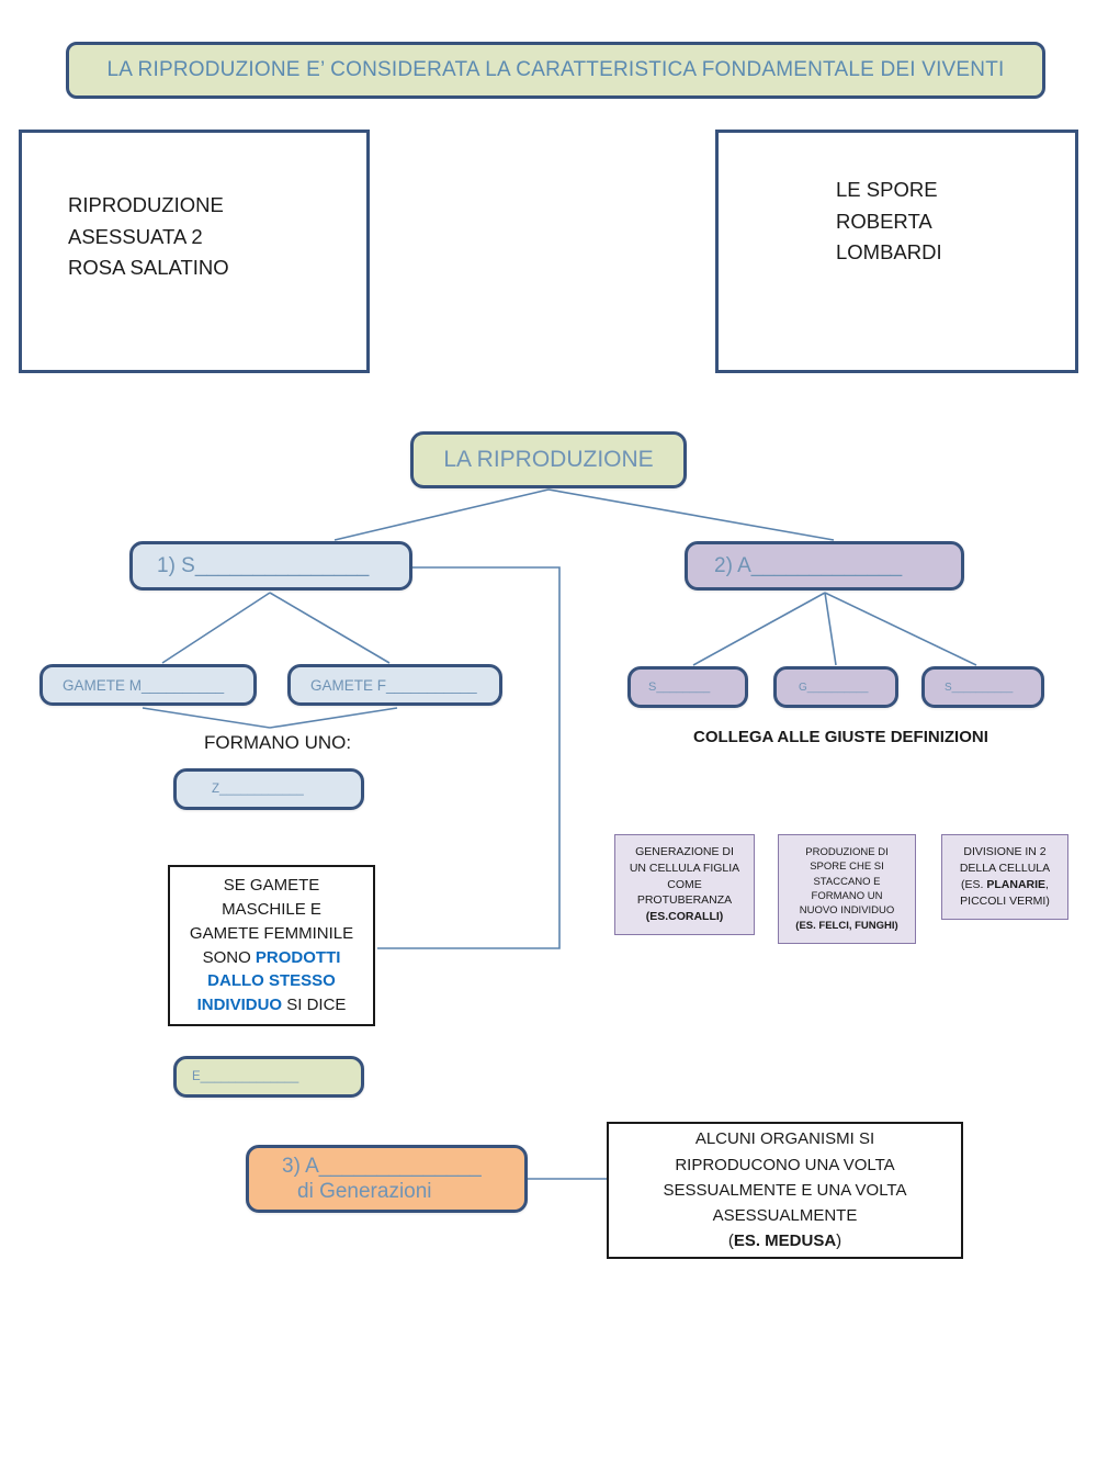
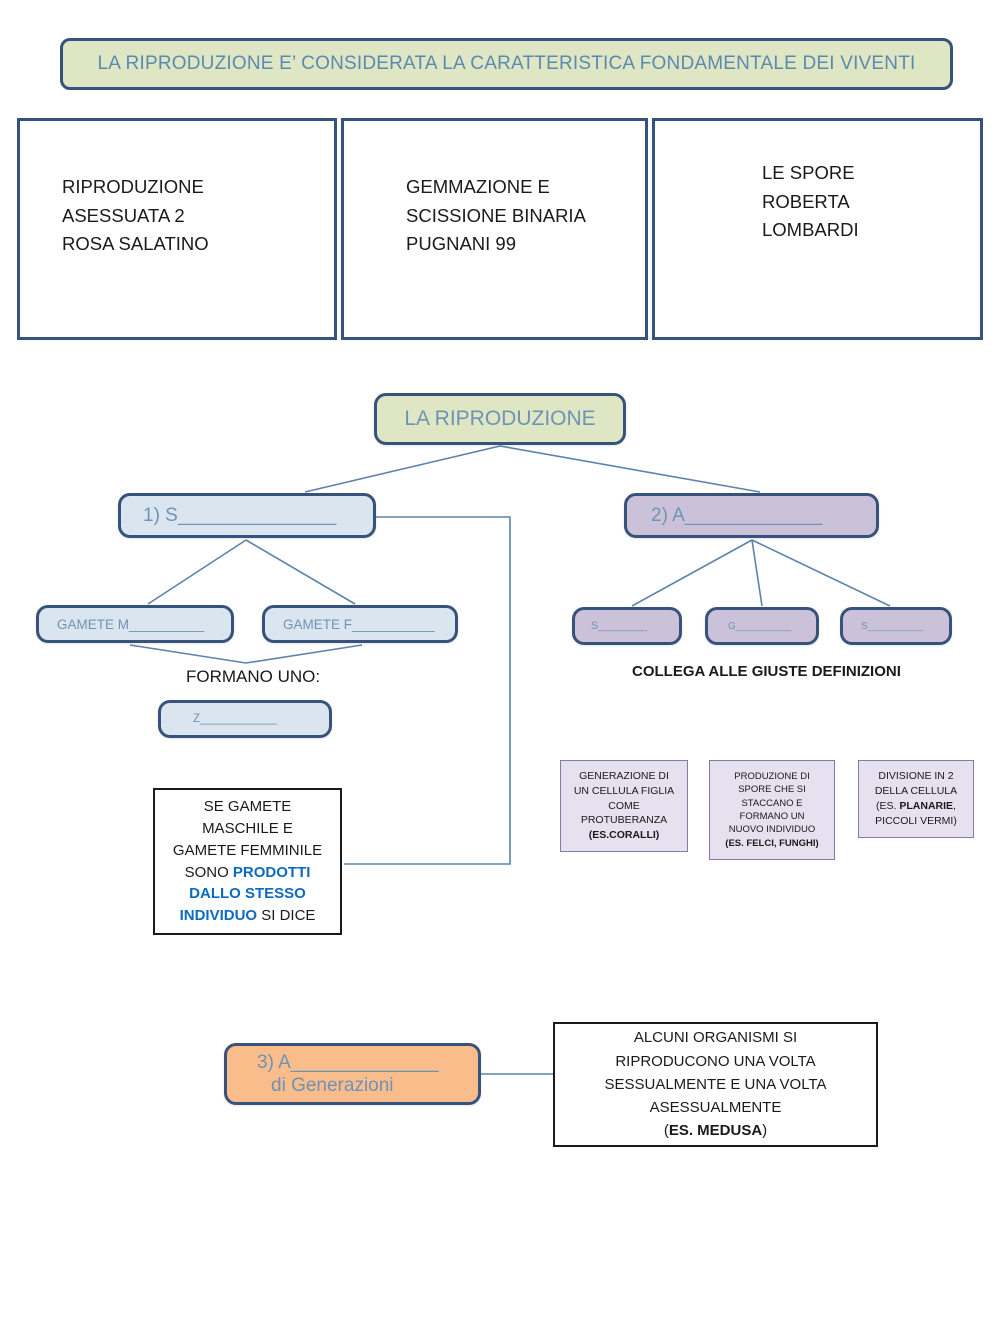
  LA RIPRODUZIONE E’ CONSIDERATA LA CARATTERISTICA FONDAMENTALE DEI VIVENTI
  RIPRODUZIONE
  ASESSUATA 2
  ROSA SALATINO
+ GEMMAZIONE E
+ SCISSIONE BINARIA
+ PUGNANI 99
  LE SPORE
  ROBERTA
  LOMBARDI
  LA RIPRODUZIONE
  1) S_______________
  2) A_____________
  GAMETE M__________
  GAMETE F___________
  FORMANO UNO:
  Z____________
  S________
  G__________
  S__________
  COLLEGA ALLE GIUSTE DEFINIZIONI
  GENERAZIONE DI
  UN CELLULA FIGLIA
  COME
  PROTUBERANZA
  (ES.CORALLI)
  PRODUZIONE DI
  SPORE CHE SI
  STACCANO E
  FORMANO UN
  NUOVO INDIVIDUO
  (ES. FELCI, FUNGHI)
  DIVISIONE IN 2
  DELLA CELLULA
  (ES. PLANARIE,
  PICCOLI VERMI)
  SE GAMETE
  MASCHILE E
  GAMETE FEMMINILE
  SONO PRODOTTI
  DALLO STESSO
  INDIVIDUO SI DICE
- E______________
  3) A______________
  di Generazioni
  ALCUNI ORGANISMI SI
  RIPRODUCONO UNA VOLTA
  SESSUALMENTE E UNA VOLTA
  ASESSUALMENTE
  (ES. MEDUSA)
